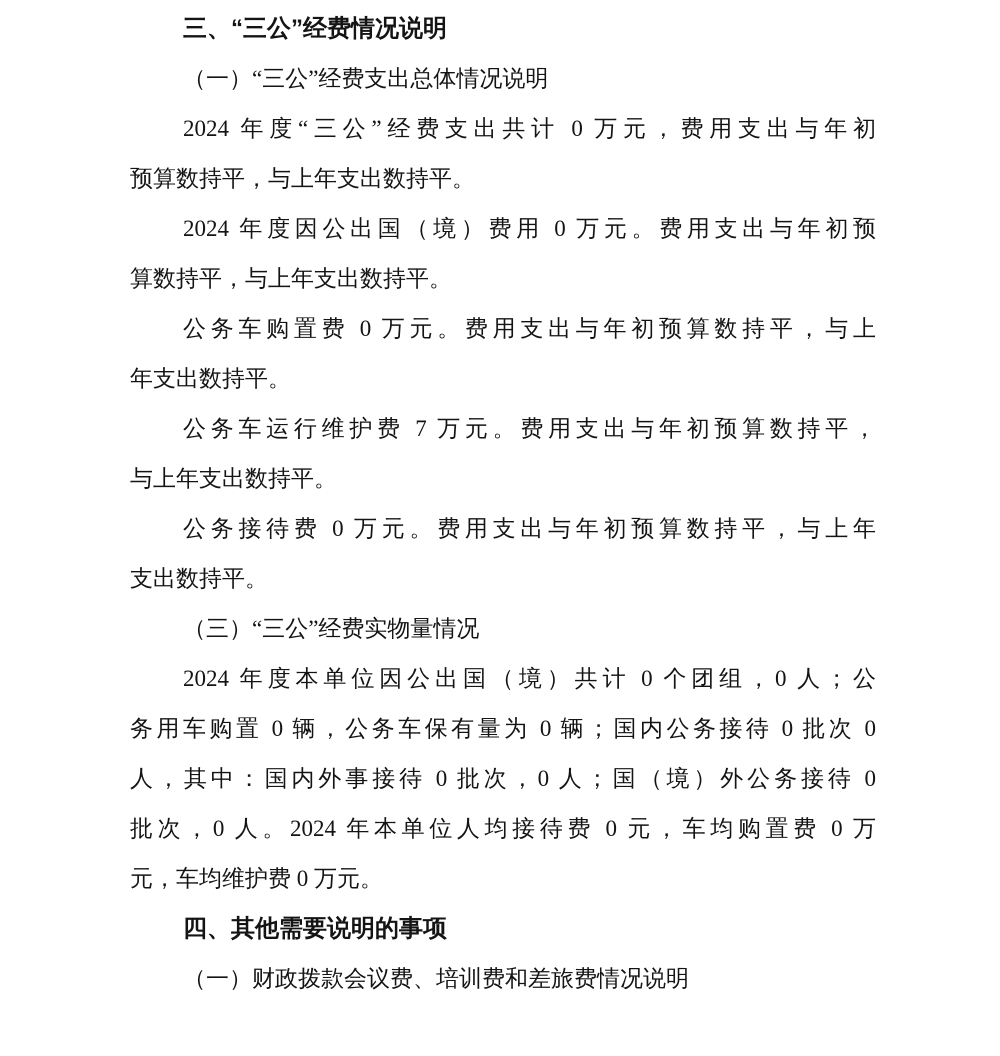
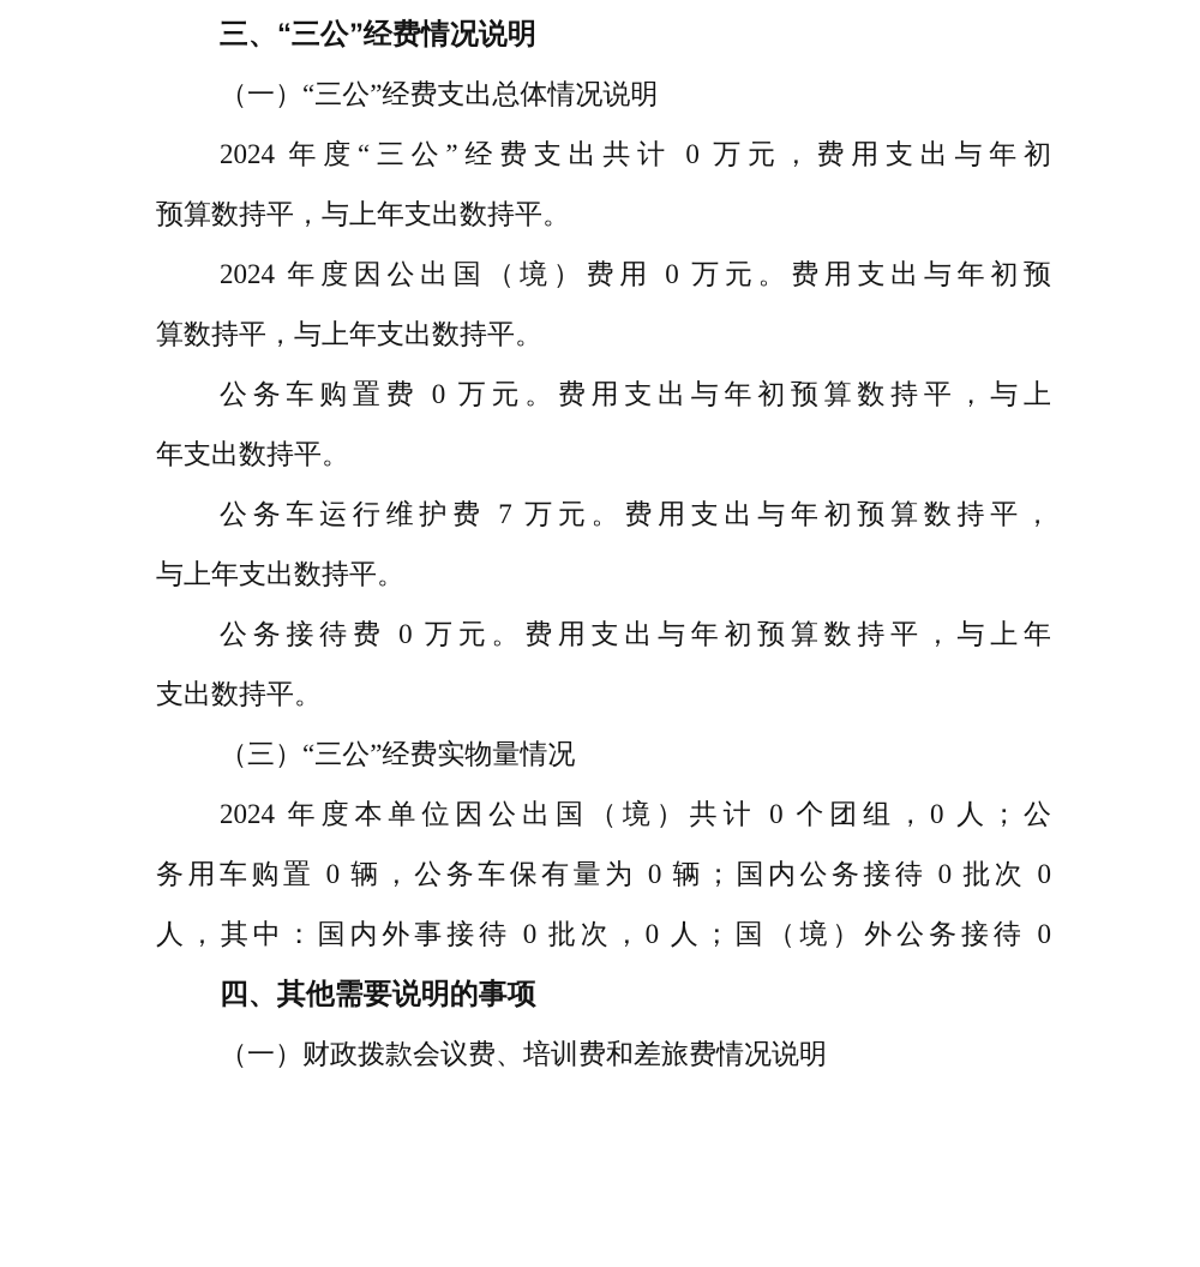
  三、“三公”经费情况说明
  （一）“三公”经费支出总体情况说明
  2024 年度“三公”经费支出共计 0 万元，费用支出与年初
  预算数持平，与上年支出数持平。
  2024 年度因公出国（境）费用 0 万元。费用支出与年初预
  算数持平，与上年支出数持平。
  公务车购置费 0 万元。费用支出与年初预算数持平，与上
  年支出数持平。
  公务车运行维护费 7 万元。费用支出与年初预算数持平，
  与上年支出数持平。
  公务接待费 0 万元。费用支出与年初预算数持平，与上年
  支出数持平。
  （三）“三公”经费实物量情况
  2024 年度本单位因公出国（境）共计 0 个团组，0 人；公
  务用车购置 0 辆，公务车保有量为 0 辆；国内公务接待 0 批次 0
  人，其中：国内外事接待 0 批次，0 人；国（境）外公务接待 0
- 批次，0 人。2024 年本单位人均接待费 0 元，车均购置费 0 万
- 元，车均维护费 0 万元。
  四、其他需要说明的事项
  （一）财政拨款会议费、培训费和差旅费情况说明
